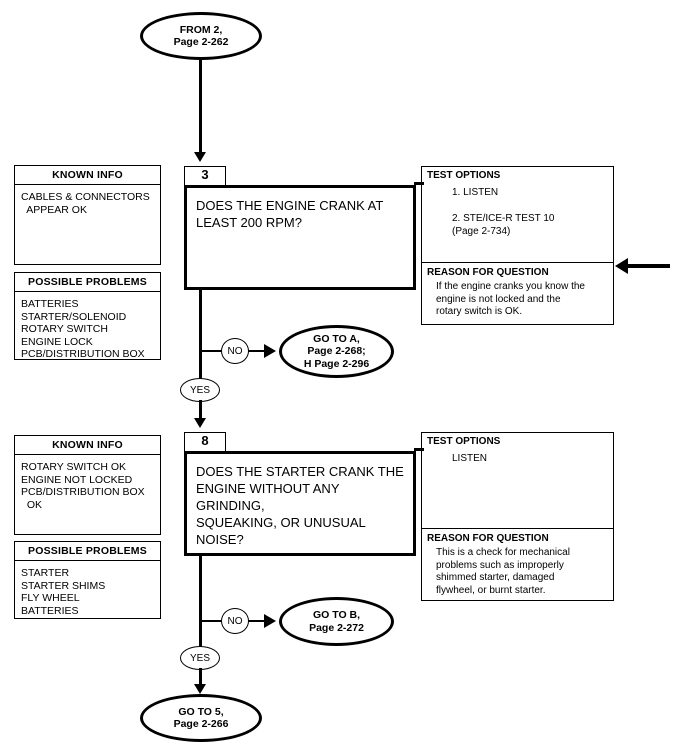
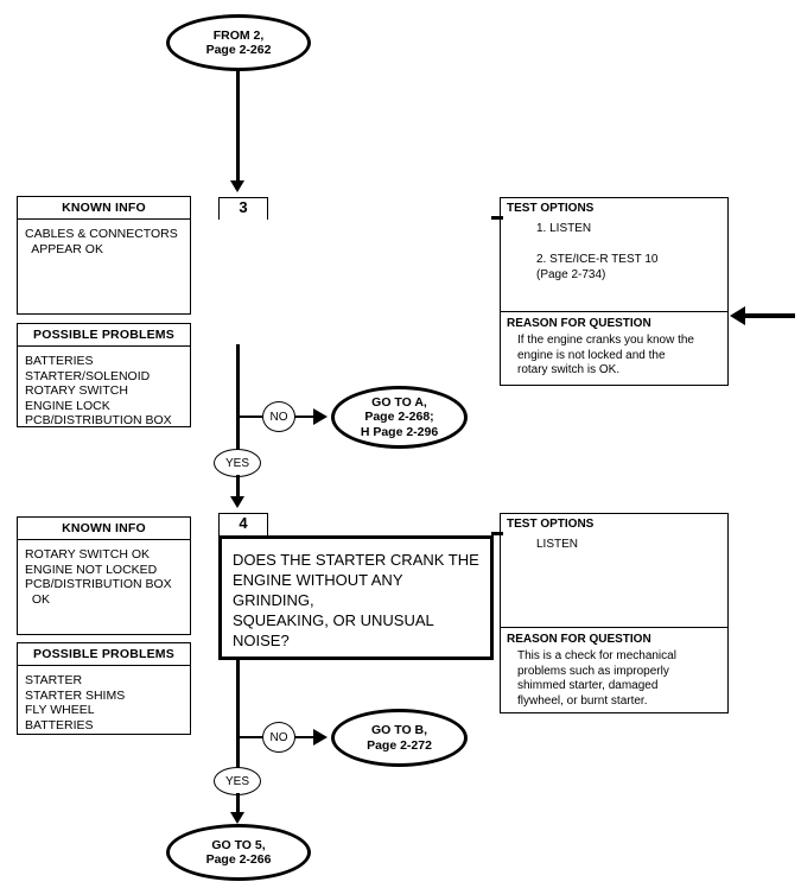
  FROM 2,
  Page 2-262
  KNOWN INFO
  CABLES & CONNECTORS
  APPEAR OK
  POSSIBLE PROBLEMS
  BATTERIES
  STARTER/SOLENOID
  ROTARY SWITCH
  ENGINE LOCK
  PCB/DISTRIBUTION BOX
  3
- DOES THE ENGINE CRANK AT
- LEAST 200 RPM?
  TEST OPTIONS
  1. LISTEN
  2. STE/ICE-R TEST 10
  (Page 2-734)
  REASON FOR QUESTION
  If the engine cranks you know the
  engine is not locked and the
  rotary switch is OK.
  NO
  GO TO A,
  Page 2-268;
  H Page 2-296
  YES
  KNOWN INFO
  ROTARY SWITCH OK
  ENGINE NOT LOCKED
  PCB/DISTRIBUTION BOX
  OK
  POSSIBLE PROBLEMS
  STARTER
  STARTER SHIMS
  FLY WHEEL
  BATTERIES
- 8
+ 4
  DOES THE STARTER CRANK THE
  ENGINE WITHOUT ANY GRINDING,
  SQUEAKING, OR UNUSUAL
  NOISE?
  TEST OPTIONS
  LISTEN
  REASON FOR QUESTION
  This is a check for mechanical
  problems such as improperly
  shimmed starter, damaged
  flywheel, or burnt starter.
  NO
  GO TO B,
  Page 2-272
  YES
  GO TO 5,
  Page 2-266
